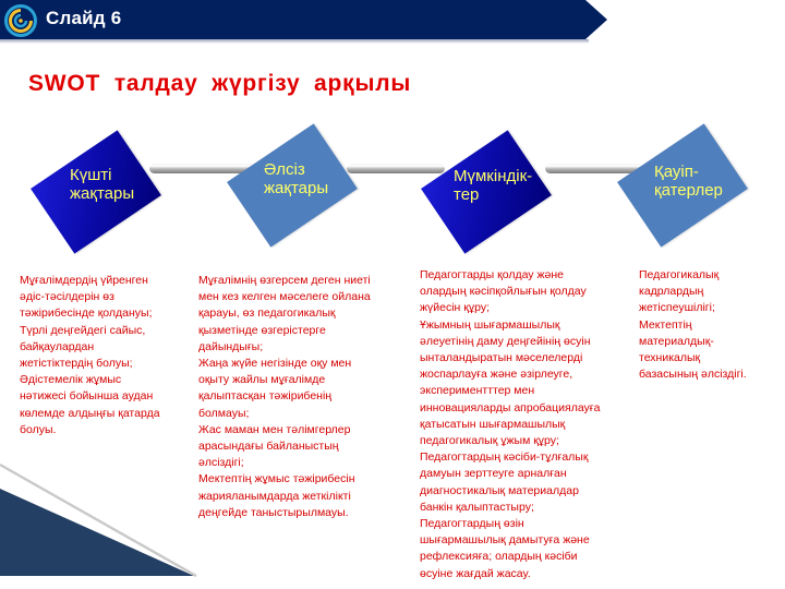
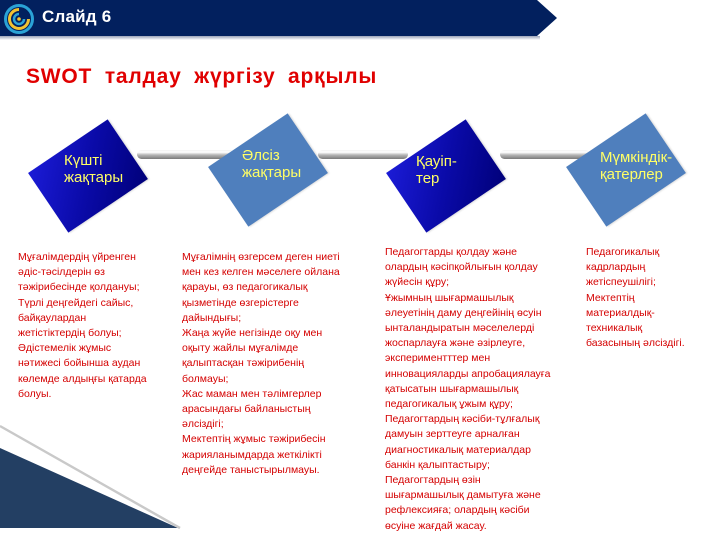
  Слайд 6
  SWOT талдау жүргізу арқылы
  Күшті
  жақтары
  Әлсіз
  жақтары
- Мүмкіндік-
+ Қауіп-
  тер
- Қауіп-
+ Мүмкіндік-
  қатерлер
  Мұғалімдердің үйренген
  әдіс-тәсілдерін өз
  тәжірибесінде қолдануы;
  Түрлі деңгейдегі сайыс,
  байқаулардан
  жетістіктердің болуы;
  Әдістемелік жұмыс
  нәтижесі бойынша аудан
  көлемде алдыңғы қатарда
  болуы.
  Мұғалімнің өзгерсем деген ниеті
  мен кез келген мәселеге ойлана
  қарауы, өз педагогикалық
  қызметінде өзгерістерге
  дайындығы;
  Жаңа жүйе негізінде оқу мен
  оқыту жайлы мұғалімде
  қалыптасқан тәжірибенің
  болмауы;
  Жас маман мен тәлімгерлер
  арасындағы байланыстың
  әлсіздігі;
  Мектептің жұмыс тәжірибесін
  жарияланымдарда жеткілікті
  деңгейде таныстырылмауы.
  Педагогтарды қолдау және
  олардың кәсіпқойлығын қолдау
  жүйесін құру;
  Ұжымның шығармашылық
  әлеуетінің даму деңгейінің өсуін
  ынталандыратын мәселелерді
  жоспарлауға және әзірлеуге,
  экспериментттер мен
  инновацияларды апробациялауға
  қатысатын шығармашылық
  педагогикалық ұжым құру;
  Педагогтардың кәсіби-тұлғалық
  дамуын зерттеуге арналған
  диагностикалық материалдар
  банкін қалыптастыру;
  Педагогтардың өзін
  шығармашылық дамытуға және
  рефлексияға; олардың кәсіби
  өсуіне жағдай жасау.
  Педагогикалық
  кадрлардың
  жетіспеушілігі;
  Мектептің
  материалдық-
  техникалық
  базасының әлсіздігі.
